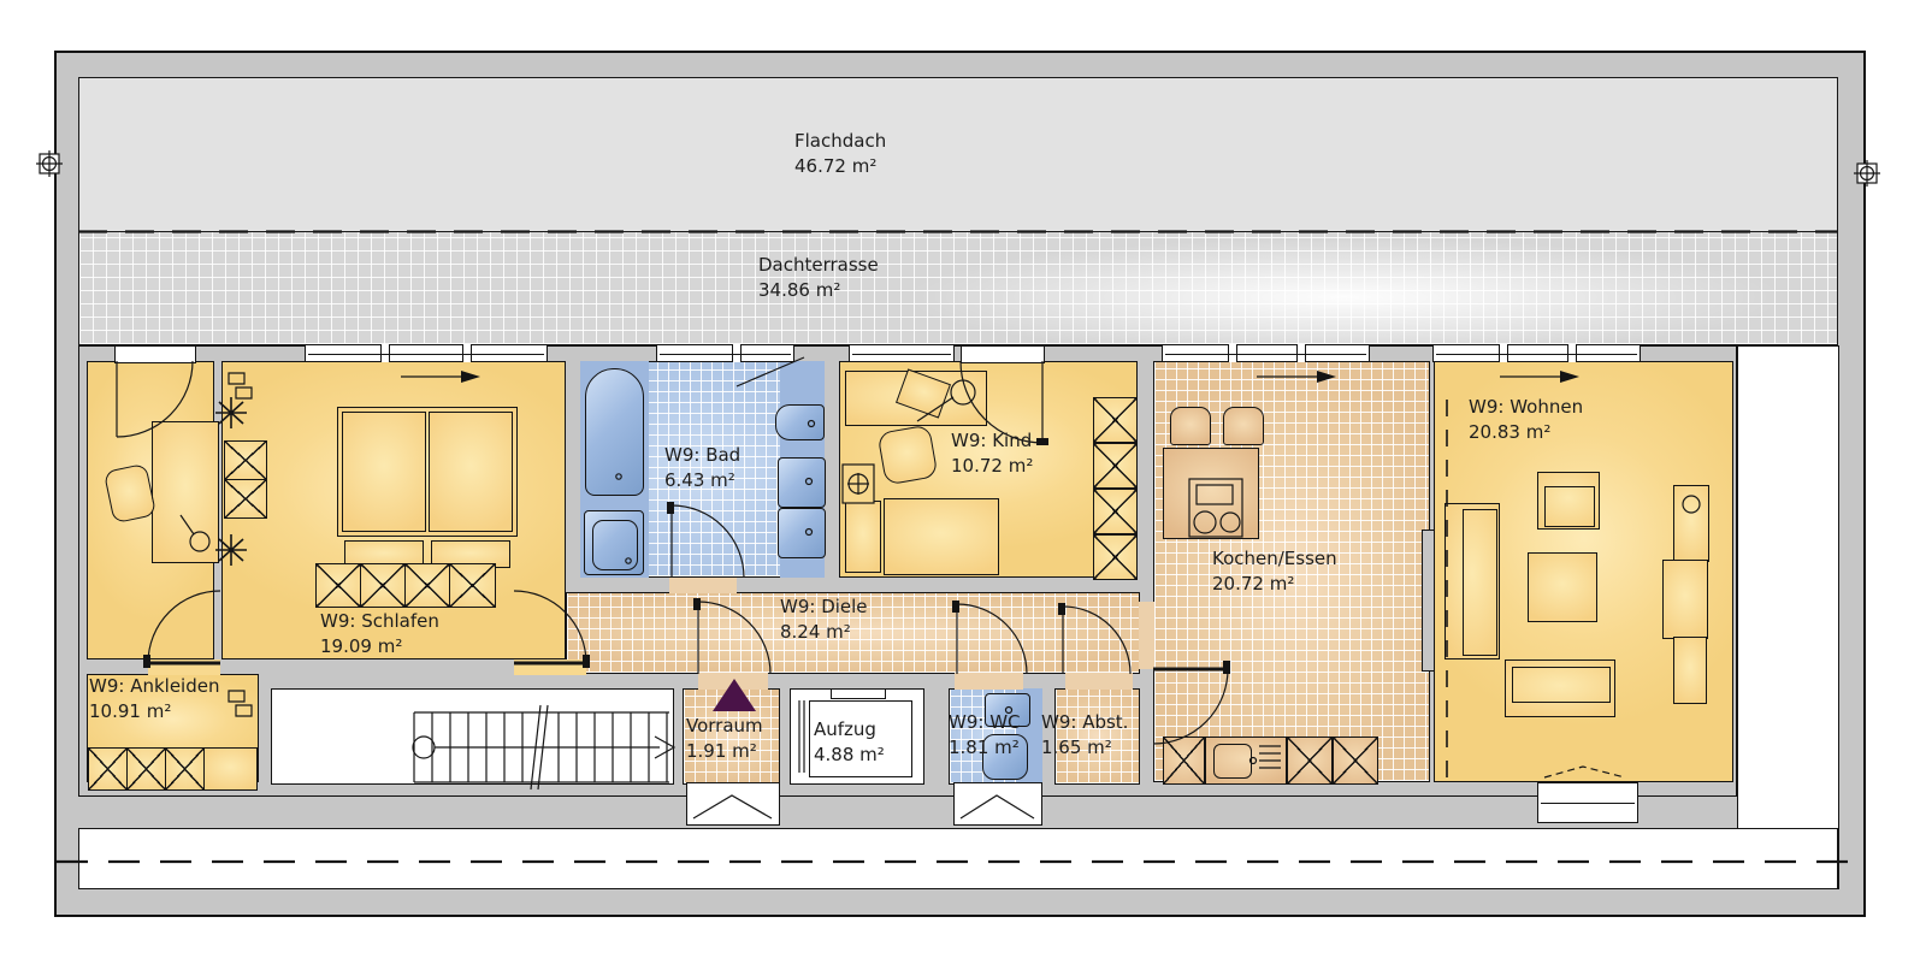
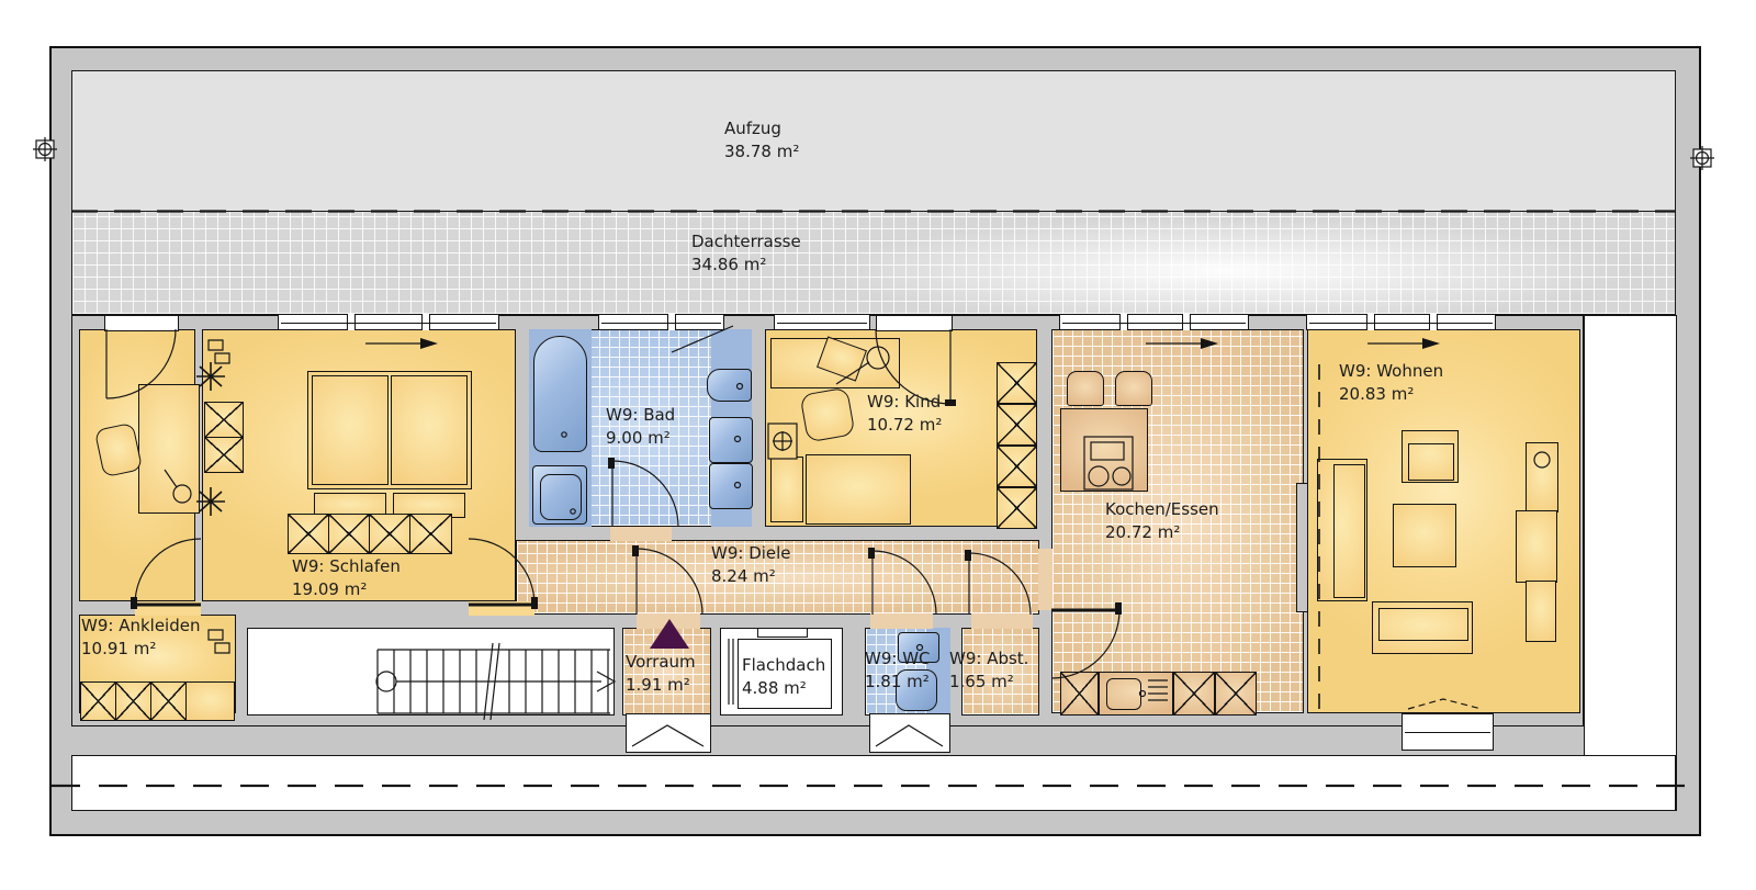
- Flachdach
+ Aufzug
- 46.72 m²
+ 38.78 m²
  Dachterrasse
  34.86 m²
  W9: Ankleiden
  10.91 m²
  W9: Schlafen
  19.09 m²
  W9: Bad
- 6.43 m²
+ 9.00 m²
  W9: Kind
  10.72 m²
  W9: Diele
  8.24 m²
  Kochen/Essen
  20.72 m²
  W9: Wohnen
  20.83 m²
  Vorraum
  1.91 m²
- Aufzug
+ Flachdach
  4.88 m²
  W9: WC
  1.81 m²
  W9: Abst.
  1.65 m²
